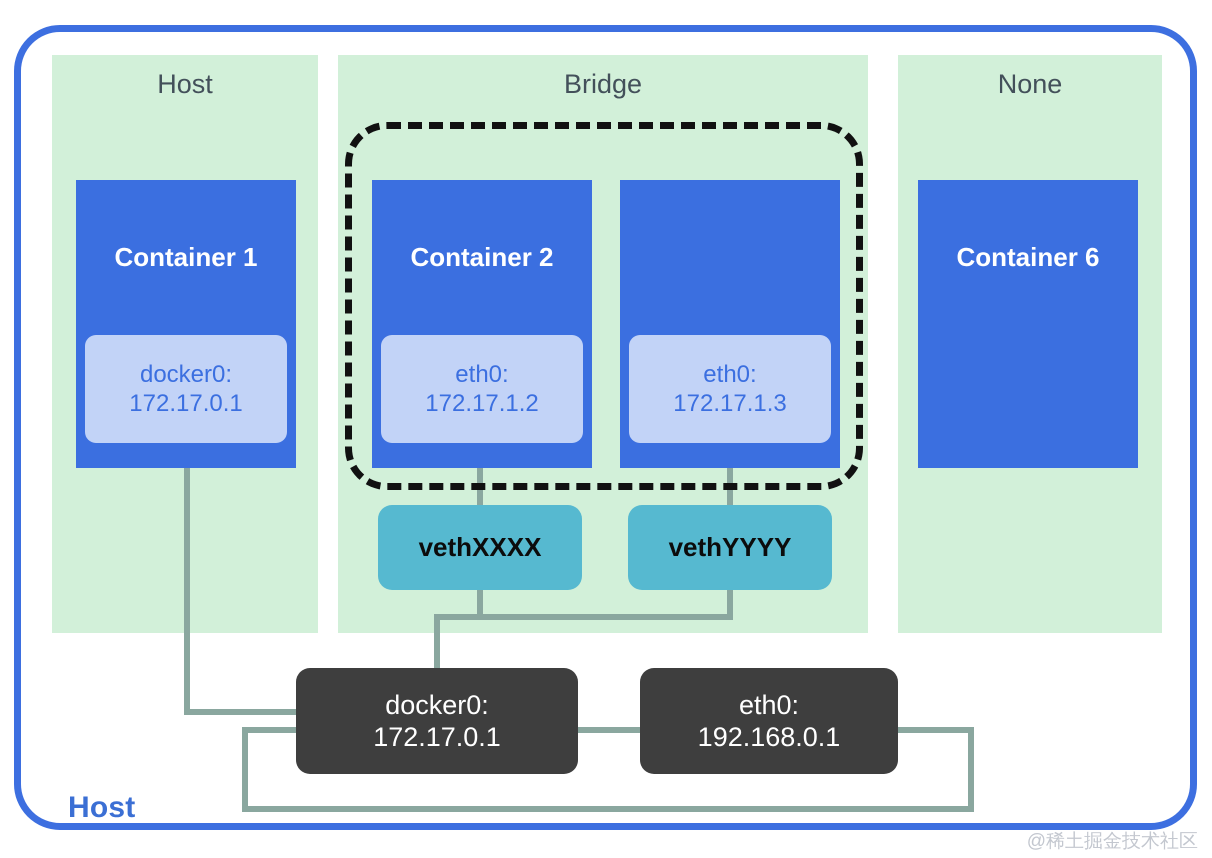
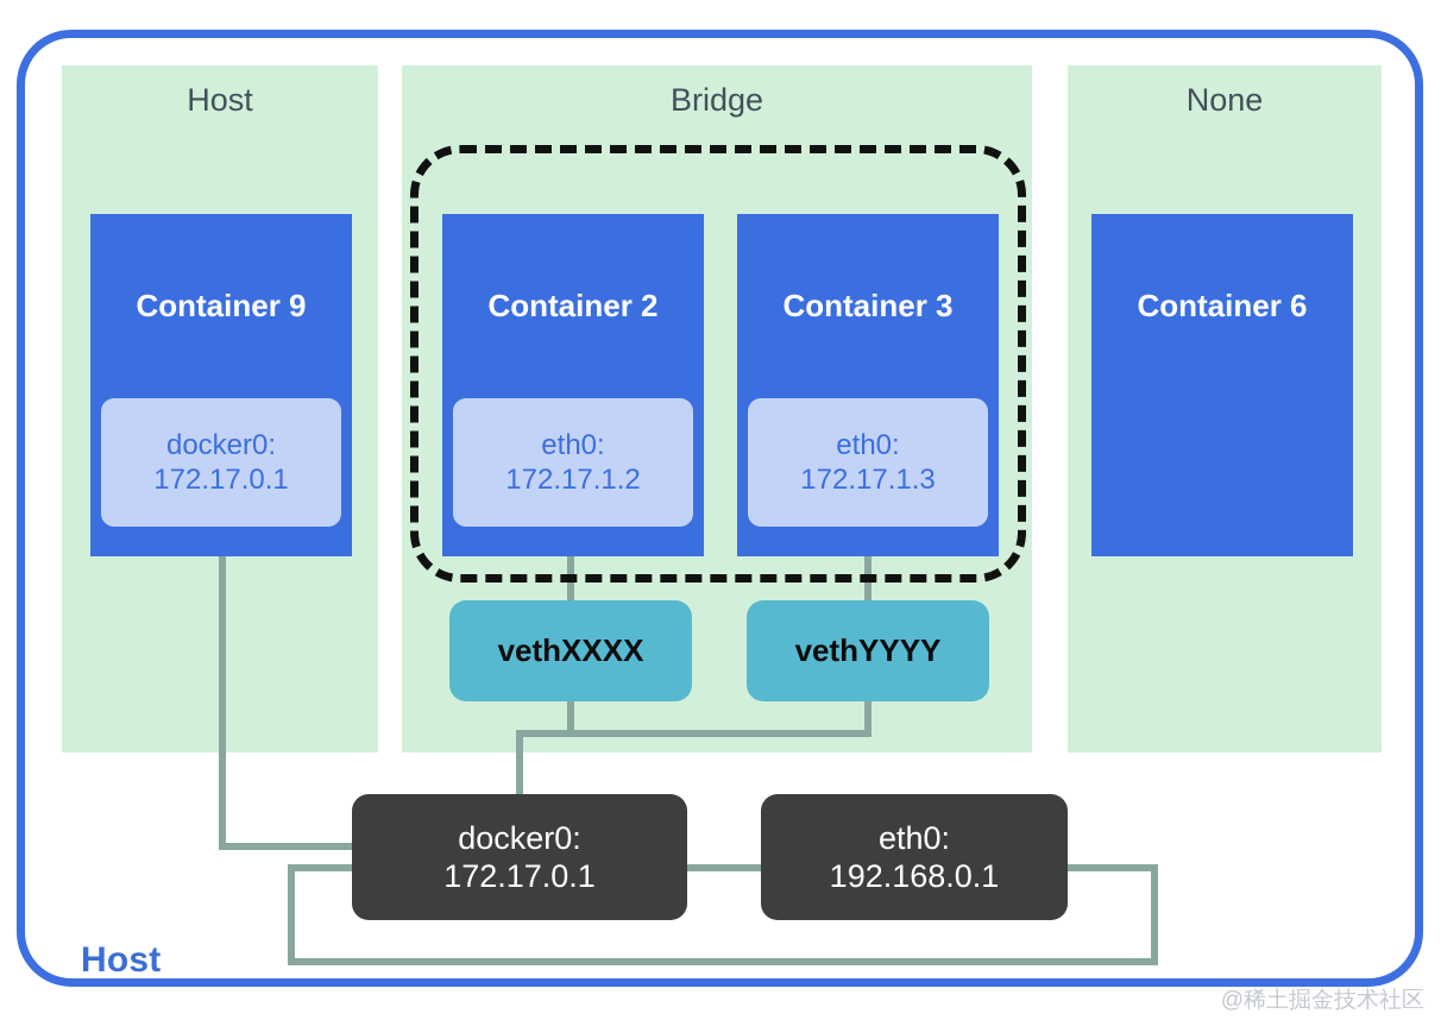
  Host
  Bridge
  None
- Container 1
+ Container 9
  docker0:
  172.17.0.1
  Container 2
  eth0:
  172.17.1.2
+ Container 3
  eth0:
  172.17.1.3
  Container 6
  vethXXXX
  vethYYYY
  docker0:
  172.17.0.1
  eth0:
  192.168.0.1
  Host
  @稀土掘金技术社区
